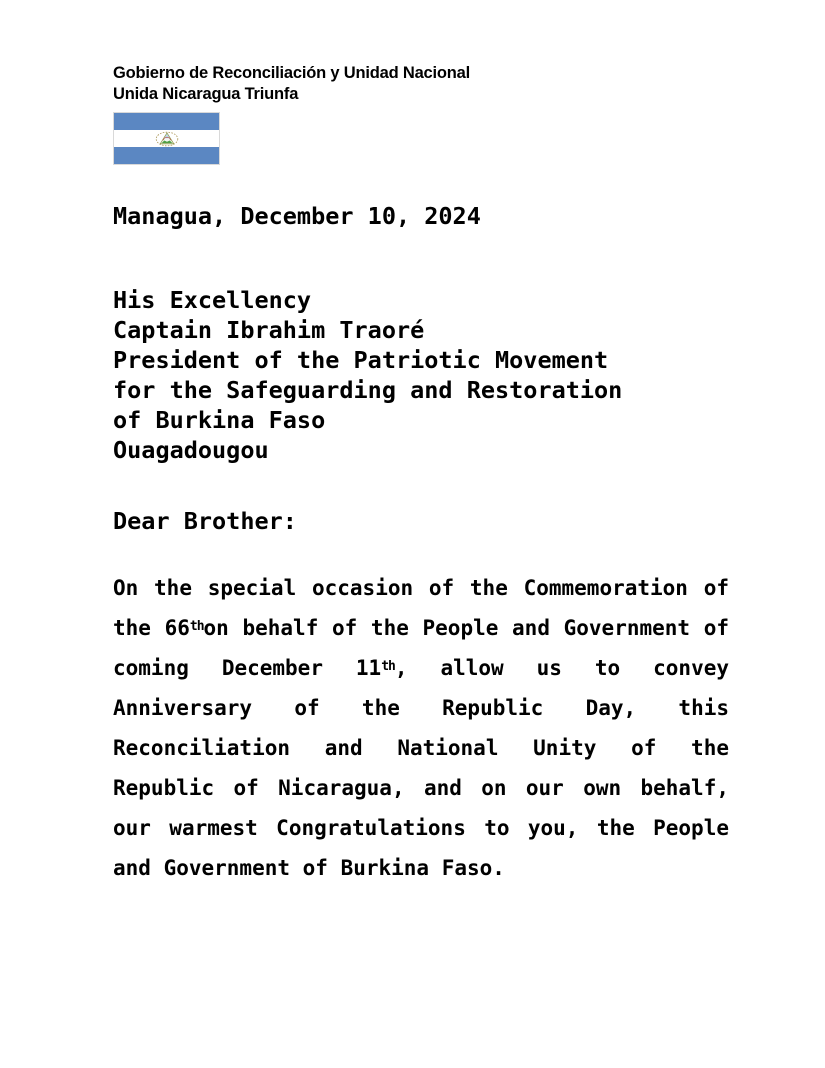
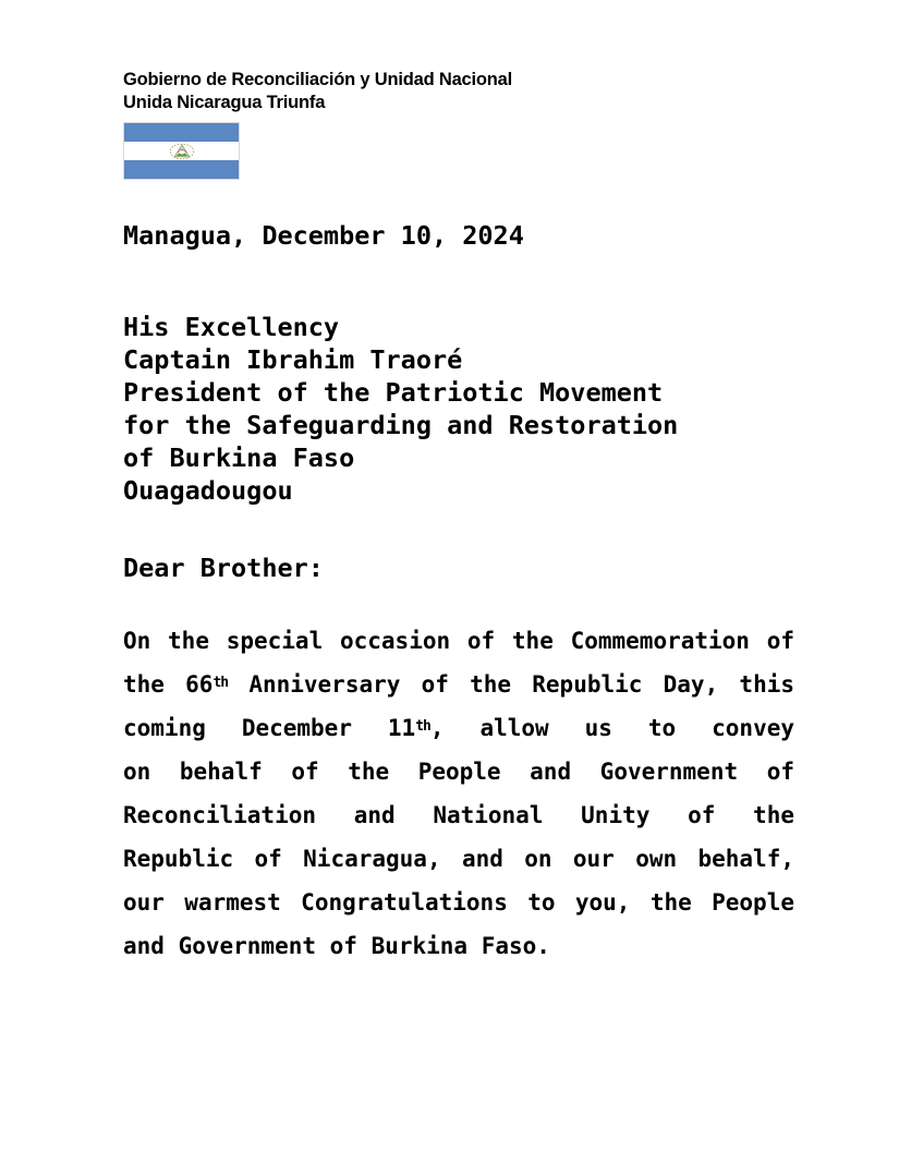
  Gobierno de Reconciliación y Unidad Nacional
  Unida Nicaragua Triunfa
  Managua, December 10, 2024
  His Excellency
  Captain Ibrahim Traoré
  President of the Patriotic Movement
  for the Safeguarding and Restoration
  of Burkina Faso
  Ouagadougou
  Dear Brother:
  On the special occasion of the Commemoration of
- the 66thon behalf of the People and Government of
+ the 66th Anniversary of the Republic Day, this
  coming December 11th, allow us to convey
- Anniversary of the Republic Day, this
+ on behalf of the People and Government of
  Reconciliation and National Unity of the
  Republic of Nicaragua, and on our own behalf,
  our warmest Congratulations to you, the People
  and Government of Burkina Faso.
